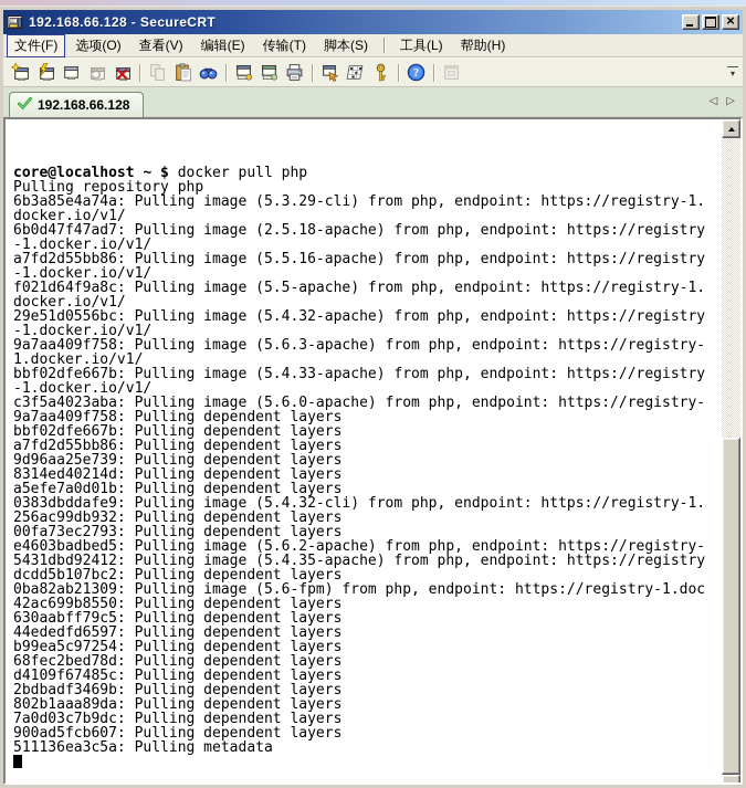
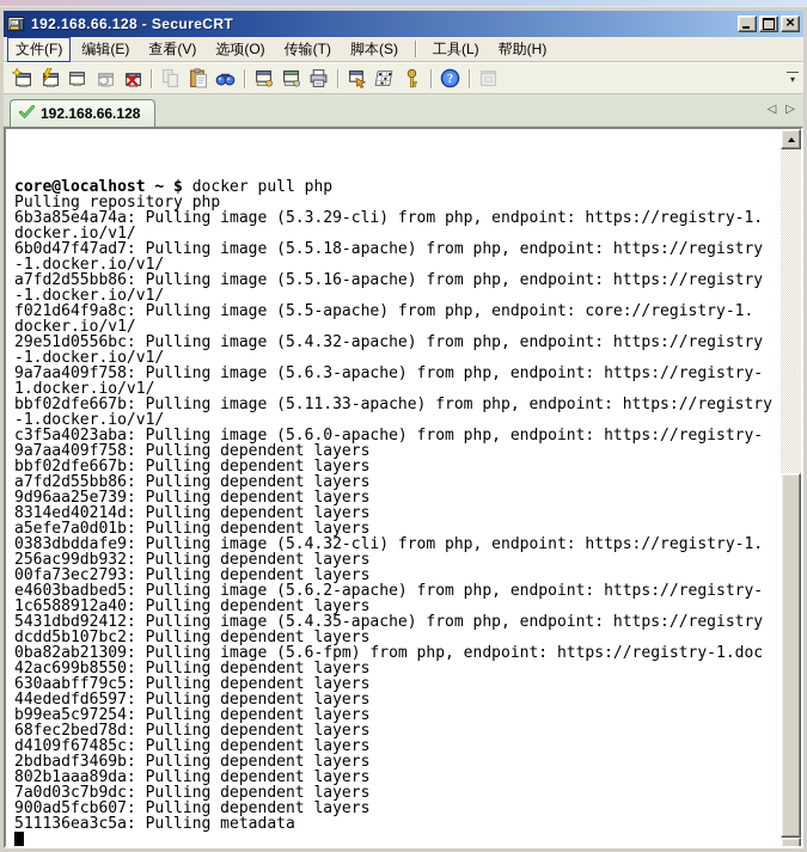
  192.168.66.128 - SecureCRT
  文件(F)
- 选项(O)
+ 编辑(E)
  查看(V)
- 编辑(E)
+ 选项(O)
  传输(T)
  脚本(S)
  工具(L)
  帮助(H)
  ?
  ▾
  192.168.66.128
  ◁
  ▷
  core@localhost ~ $ docker pull php
  Pulling repository php
  6b3a85e4a74a: Pulling image (5.3.29-cli) from php, endpoint: https://registry-1.
  docker.io/v1/
- 6b0d47f47ad7: Pulling image (2.5.18-apache) from php, endpoint: https://registry
+ 6b0d47f47ad7: Pulling image (5.5.18-apache) from php, endpoint: https://registry
  -1.docker.io/v1/
  a7fd2d55bb86: Pulling image (5.5.16-apache) from php, endpoint: https://registry
  -1.docker.io/v1/
- f021d64f9a8c: Pulling image (5.5-apache) from php, endpoint: https://registry-1.
+ f021d64f9a8c: Pulling image (5.5-apache) from php, endpoint: core://registry-1.
  docker.io/v1/
  29e51d0556bc: Pulling image (5.4.32-apache) from php, endpoint: https://registry
  -1.docker.io/v1/
  9a7aa409f758: Pulling image (5.6.3-apache) from php, endpoint: https://registry-
  1.docker.io/v1/
- bbf02dfe667b: Pulling image (5.4.33-apache) from php, endpoint: https://registry
+ bbf02dfe667b: Pulling image (5.11.33-apache) from php, endpoint: https://registry
  -1.docker.io/v1/
  c3f5a4023aba: Pulling image (5.6.0-apache) from php, endpoint: https://registry-
  9a7aa409f758: Pulling dependent layers
  bbf02dfe667b: Pulling dependent layers
  a7fd2d55bb86: Pulling dependent layers
  9d96aa25e739: Pulling dependent layers
  8314ed40214d: Pulling dependent layers
  a5efe7a0d01b: Pulling dependent layers
  0383dbddafe9: Pulling image (5.4.32-cli) from php, endpoint: https://registry-1.
  256ac99db932: Pulling dependent layers
  00fa73ec2793: Pulling dependent layers
  e4603badbed5: Pulling image (5.6.2-apache) from php, endpoint: https://registry-
+ 1c6588912a40: Pulling dependent layers
  5431dbd92412: Pulling image (5.4.35-apache) from php, endpoint: https://registry
  dcdd5b107bc2: Pulling dependent layers
  0ba82ab21309: Pulling image (5.6-fpm) from php, endpoint: https://registry-1.doc
  42ac699b8550: Pulling dependent layers
  630aabff79c5: Pulling dependent layers
  44ededfd6597: Pulling dependent layers
  b99ea5c97254: Pulling dependent layers
  68fec2bed78d: Pulling dependent layers
  d4109f67485c: Pulling dependent layers
  2bdbadf3469b: Pulling dependent layers
  802b1aaa89da: Pulling dependent layers
  7a0d03c7b9dc: Pulling dependent layers
  900ad5fcb607: Pulling dependent layers
  511136ea3c5a: Pulling metadata
